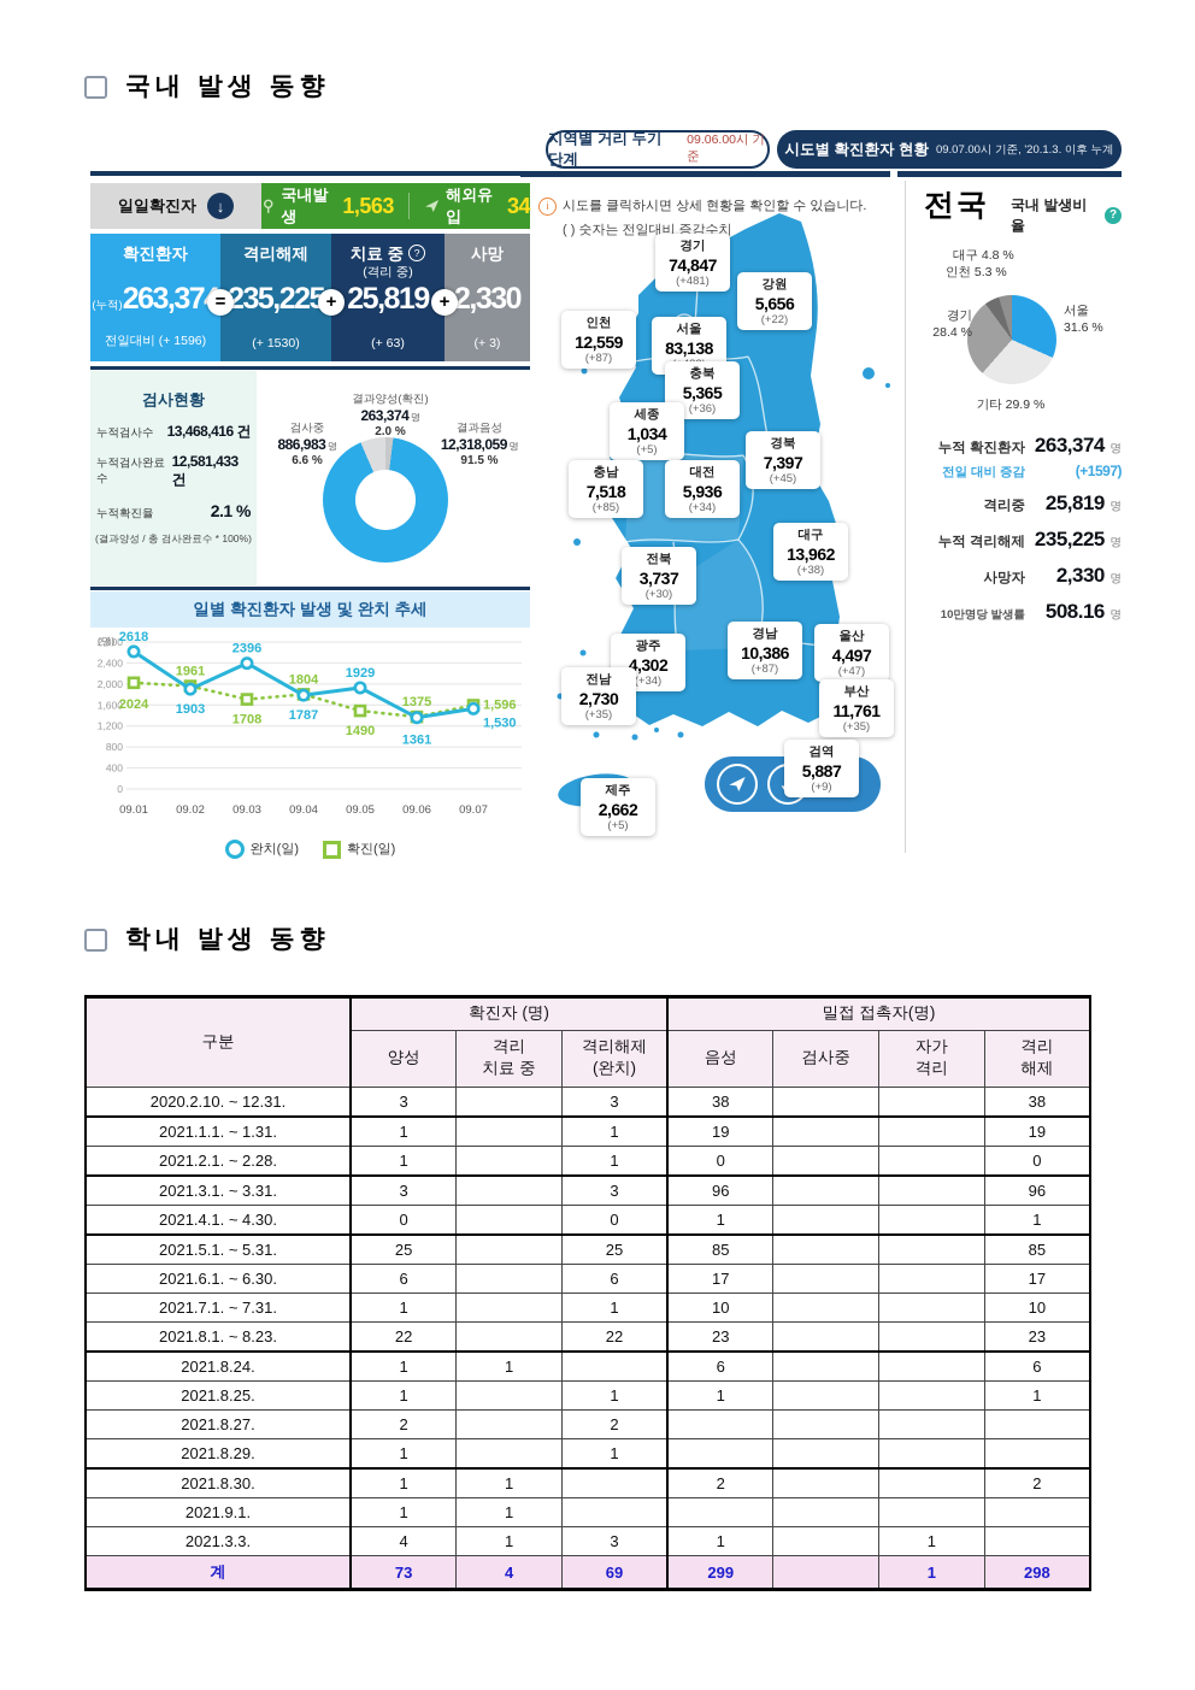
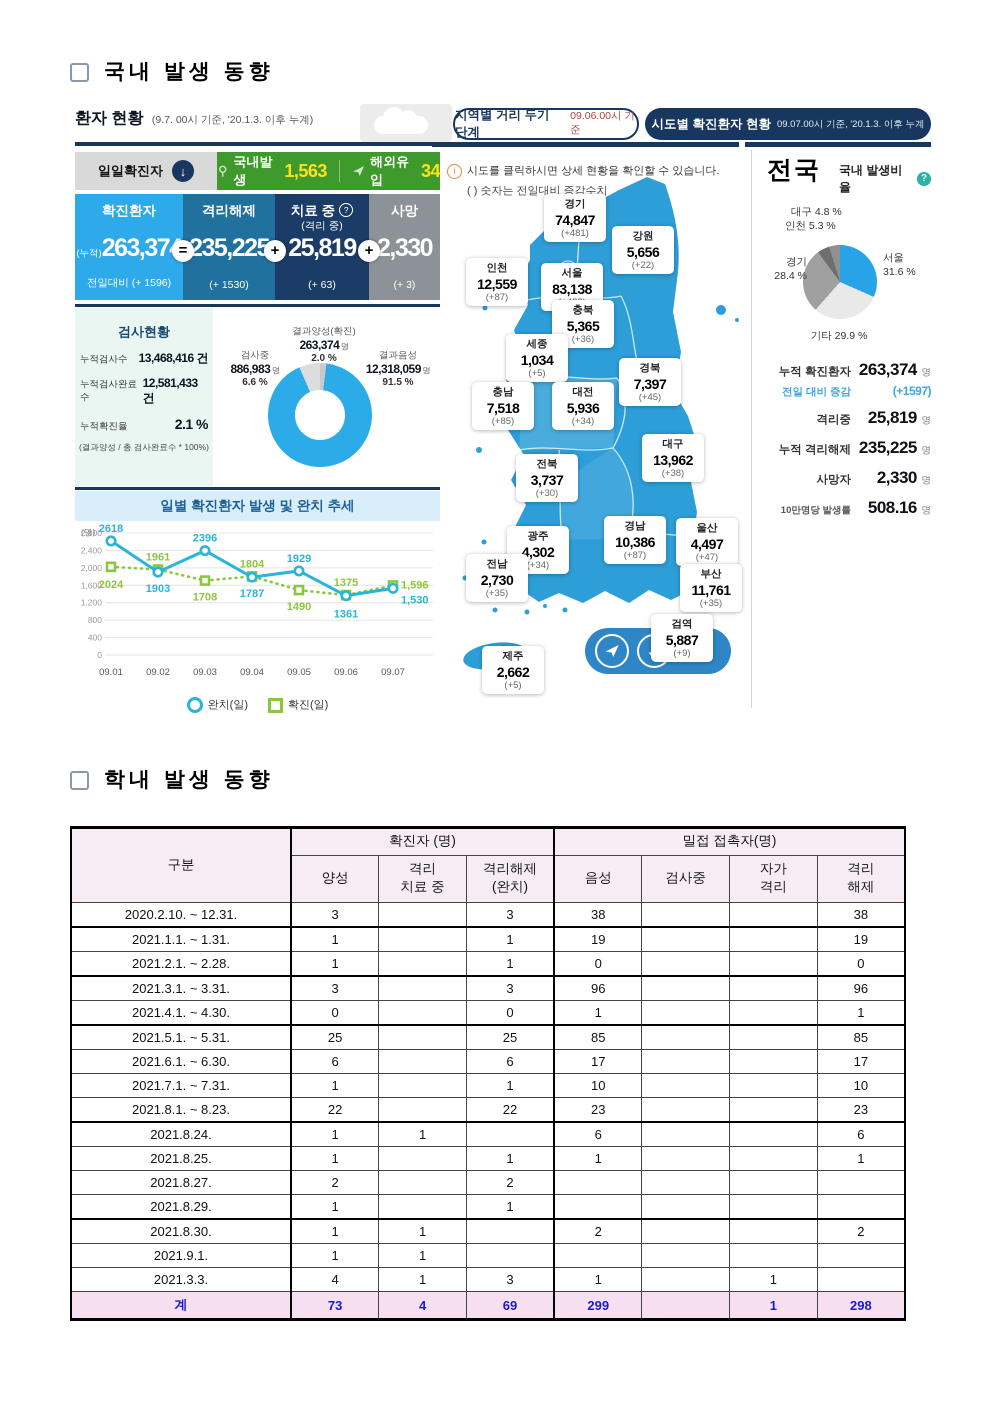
  국내 발생 동향
+ 환자 현황 (9.7. 00시 기준, '20.1.3. 이후 누계)
  일일확진자
  ↓
  국내발생
  1,563
  해외유입
  34
  확진환자
  (누적)263,37
  전일대비 (+ 1596)
  =
  격리해제
  235,225
  (+ 1530)
  +
  치료 중 ?
  (격리 중)
  25,819
  (+ 63)
  +
  사망
  2,330
  (+ 3)
  검사현황
  누적검사수
  13,468,416 건
  누적검사완료수
  12,581,433 건
  누적확진율
  2.1 %
  (결과양성 / 총 검사완료수 * 100%)
  결과양성(확진)
  263,374 명
  2.0 %
  결과음성
  12,318,059 명
  91.5 %
  검사중
  886,983 명
  6.6 %
  일별 확진환자 발생 및 완치 추세
  (명)
  0
  400
  800
  1,200
  1,600
  2,000
  2,400
  2,800
  09.01
  09.02
  09.03
  09.04
  09.05
  09.06
  09.07
  2024
  1961
  1708
  1804
  1490
  1375
  1,596
  2618
  1903
  2396
  1787
  1929
  1361
  1,530
  완치(일)
  확진(일)
  지역별 거리 두기 단계
  09.06.00시 기준
  시도별 확진환자 현황
  09.07.00시 기준, '20.1.3. 이후 누계
  i 시도를 클릭하시면 상세 현황을 확인할 수 있습니다.
  ( ) 숫자는 전일대비 증감수치
  경기
  74,847
  (+481)
  강원
  5,656
  (+22)
  인천
  12,559
  (+87)
  서울
  83,138
  충북
  5,365
  (+36)
  세종
  1,034
  (+5)
  경북
  7,397
  (+45)
  충남
  7,518
  (+85)
  대전
  5,936
  (+34)
  대구
  13,962
  (+38)
  전북
  3,737
  (+30)
  경남
  10,386
  (+87)
  광주
  4,302
  (+34)
  울산
  4,497
  (+47)
  전남
  2,730
  (+35)
  부산
  11,761
  (+35)
  검역
  5,887
  (+9)
  제주
  2,662
  (+5)
  전국
  국내 발생비율
  ?
  서울
  31.6 %
  기타 29.9 %
  경기
  28.4 %
  인천 5.3 %
  대구 4.8 %
  누적 확진환자
  263,374 명
  전일 대비 증감
  (+1597)
  격리중
  25,819 명
  누적 격리해제
  235,225 명
  사망자
  2,330 명
  10만명당 발생률
  508.16 명
  학내 발생 동향
  구분	확진자 (명)	밀접 접촉자(명)
  양성	격리 치료 중	격리해제 (완치)	음성	검사중	자가 격리	격리 해제
  2020.2.10. ~ 12.31.	3		3	38			38
  2021.1.1. ~ 1.31.	1		1	19			19
  2021.2.1. ~ 2.28.	1		1	0			0
  2021.3.1. ~ 3.31.	3		3	96			96
  2021.4.1. ~ 4.30.	0		0	1			1
  2021.5.1. ~ 5.31.	25		25	85			85
  2021.6.1. ~ 6.30.	6		6	17			17
  2021.7.1. ~ 7.31.	1		1	10			10
  2021.8.1. ~ 8.23.	22		22	23			23
  2021.8.24.	1	1		6			6
  2021.8.25.	1		1	1			1
  2021.8.27.	2		2
  2021.8.29.	1		1
  2021.8.30.	1	1		2			2
  2021.9.1.	1	1
  2021.3.3.	4	1	3	1		1
  계	73	4	69	299		1	298
